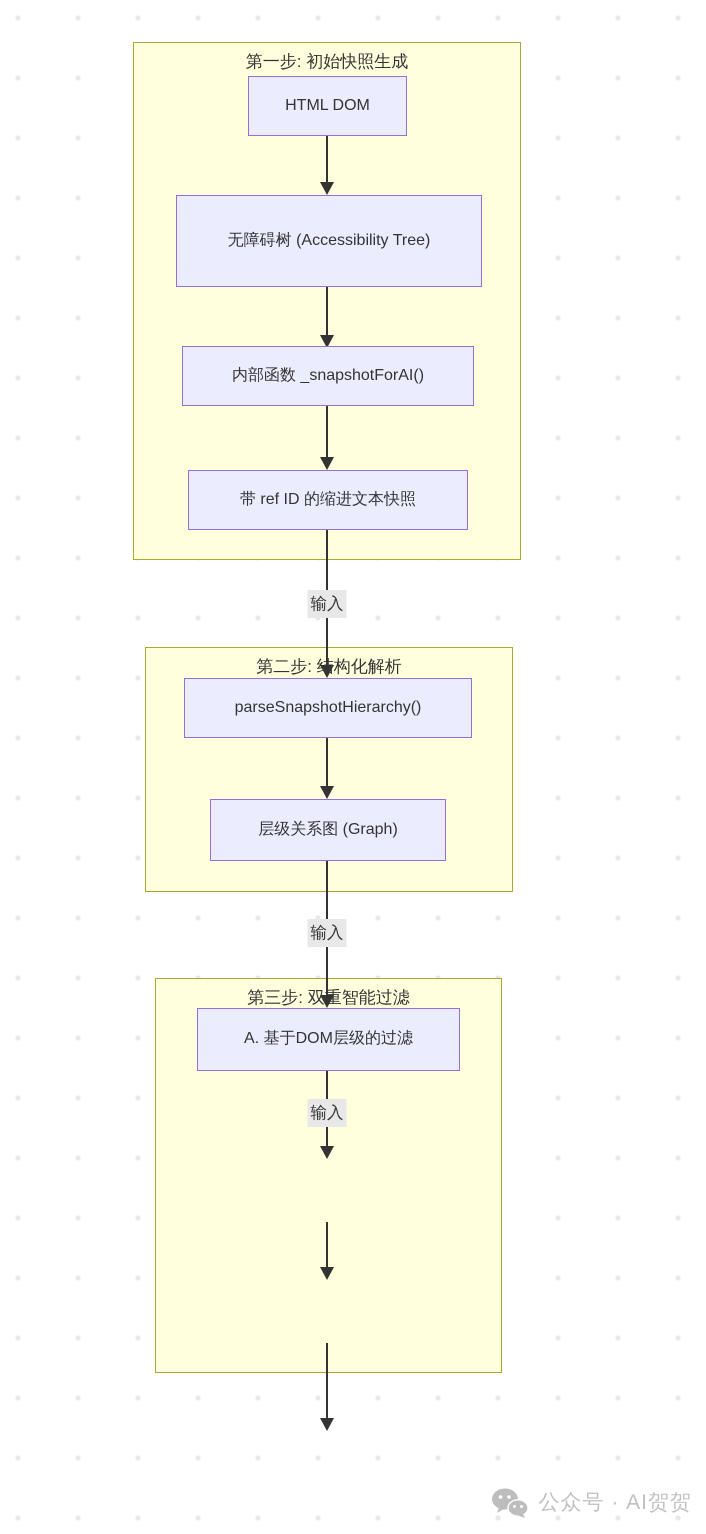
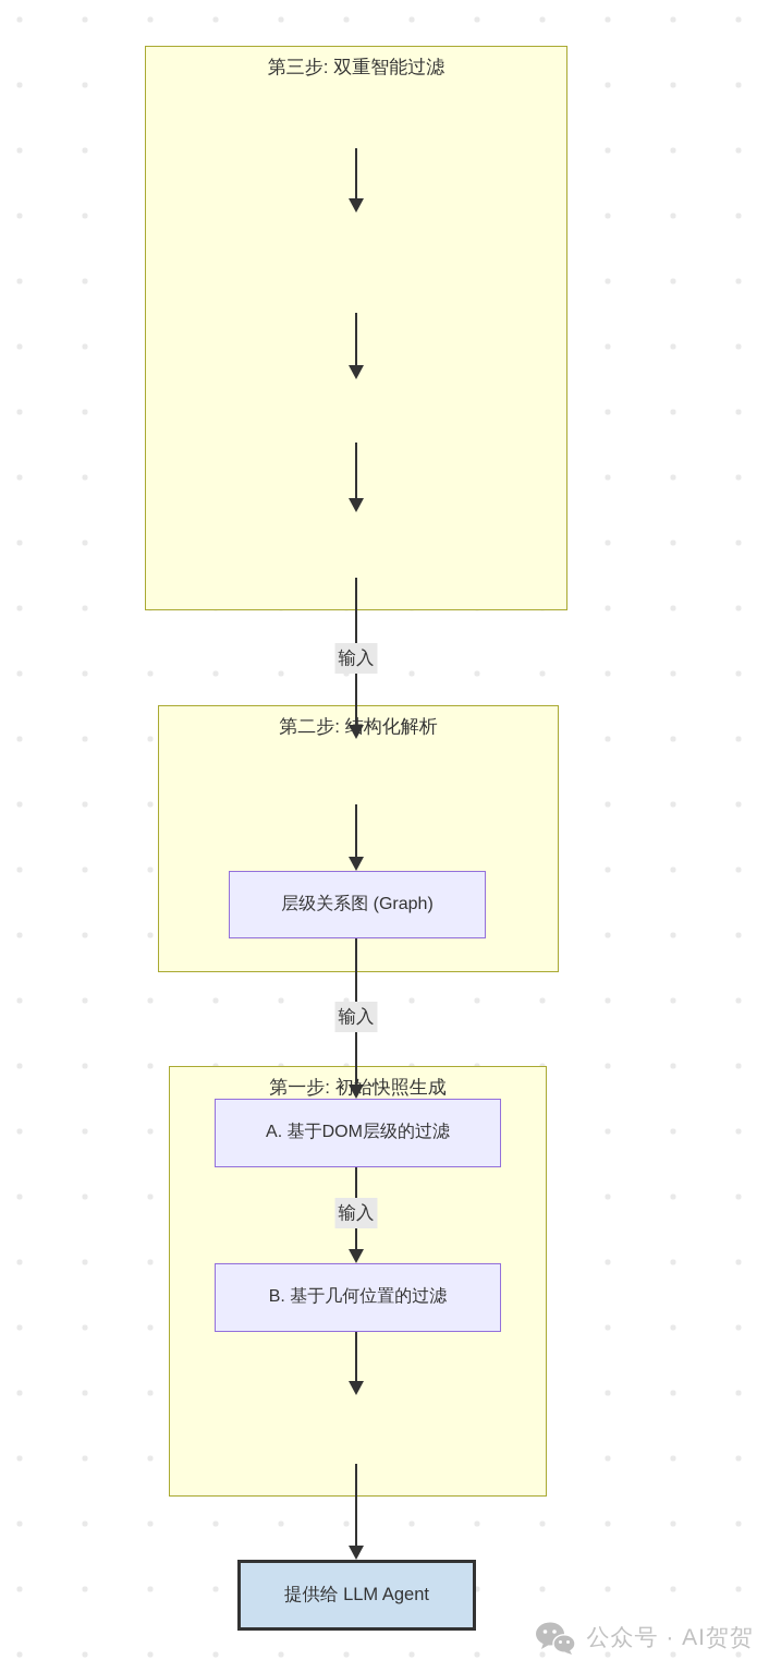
- 第一步: 初始快照生成
+ 第三步: 双重智能过滤
  第二步:构化解析
- 第三步: 双重智能过滤
+ 第一步: 初始快照生成
  输入
  输入
  输入
- HTML DOM
- 无障碍树 (Accessibility Tree)
- 内部函数 _snapshotForAI()
- 带 ref ID 的缩进文本快照
- parseSnapshotHierarchy()
  层级关系图 (Graph)
  A. 基于DOM层级的过滤
+ B. 基于几何位置的过滤
+ 提供给 LLM Agent
  公众号 · AI贺贺
